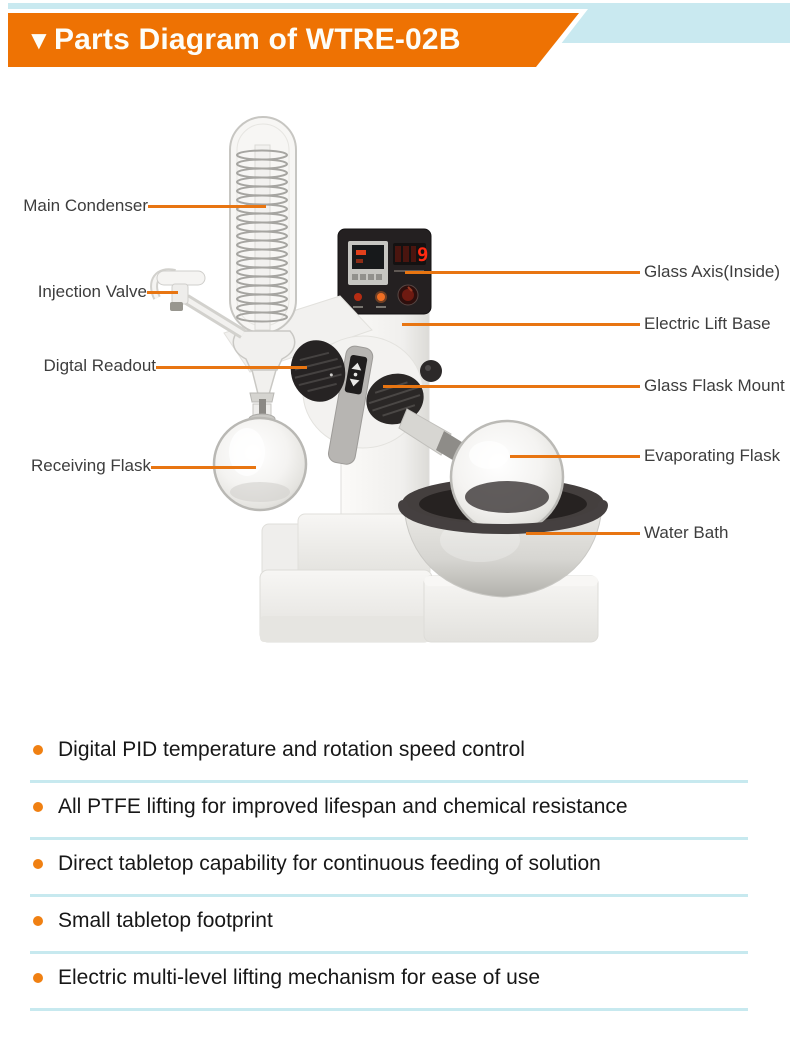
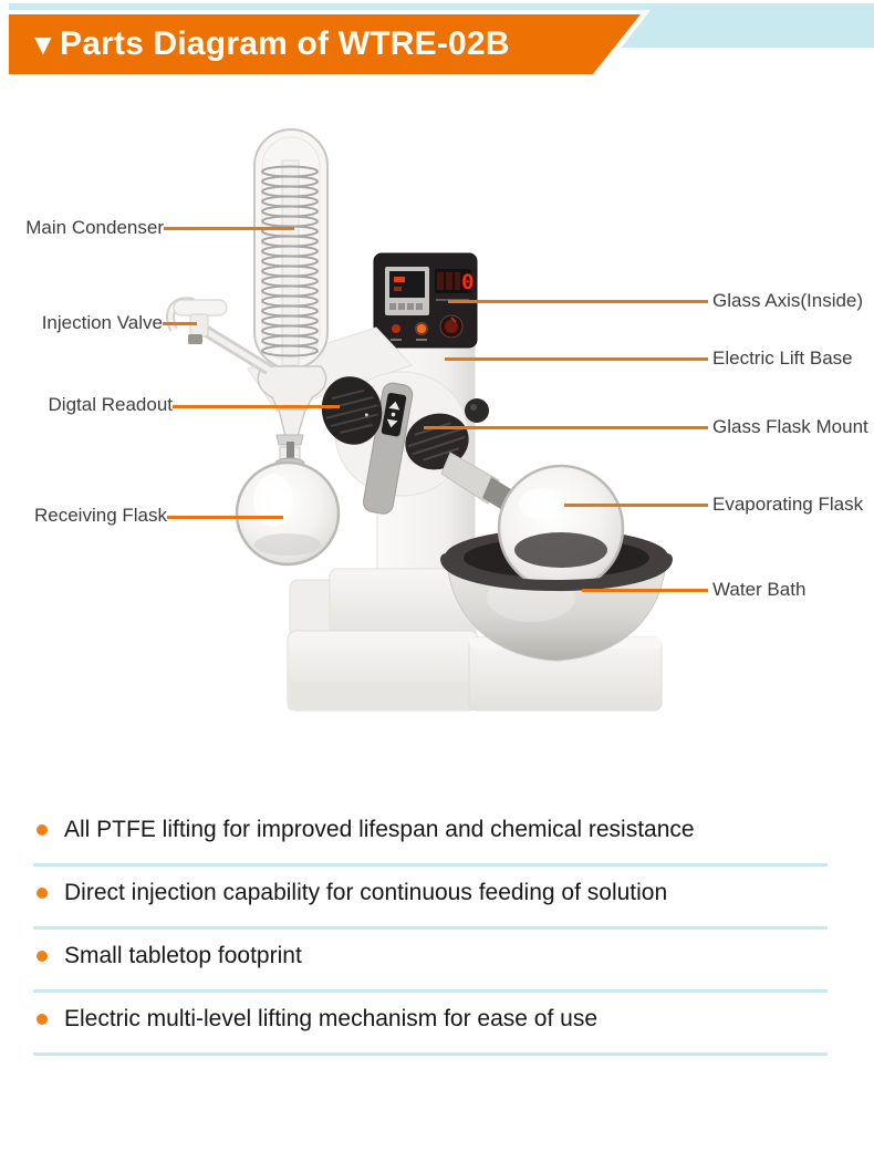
  ▼
  Parts Diagram of WTRE-02B
- 9
+ 0
  Main Condenser
  Injection Valve
  Digtal Readout
  Receiving Flask
  Glass Axis(Inside)
  Electric Lift Base
  Glass Flask Mount
  Evaporating Flask
  Water Bath
- Digital PID temperature and rotation speed control
  All PTFE lifting for improved lifespan and chemical resistance
- Direct tabletop capability for continuous feeding of solution
+ Direct injection capability for continuous feeding of solution
  Small tabletop footprint
  Electric multi-level lifting mechanism for ease of use
